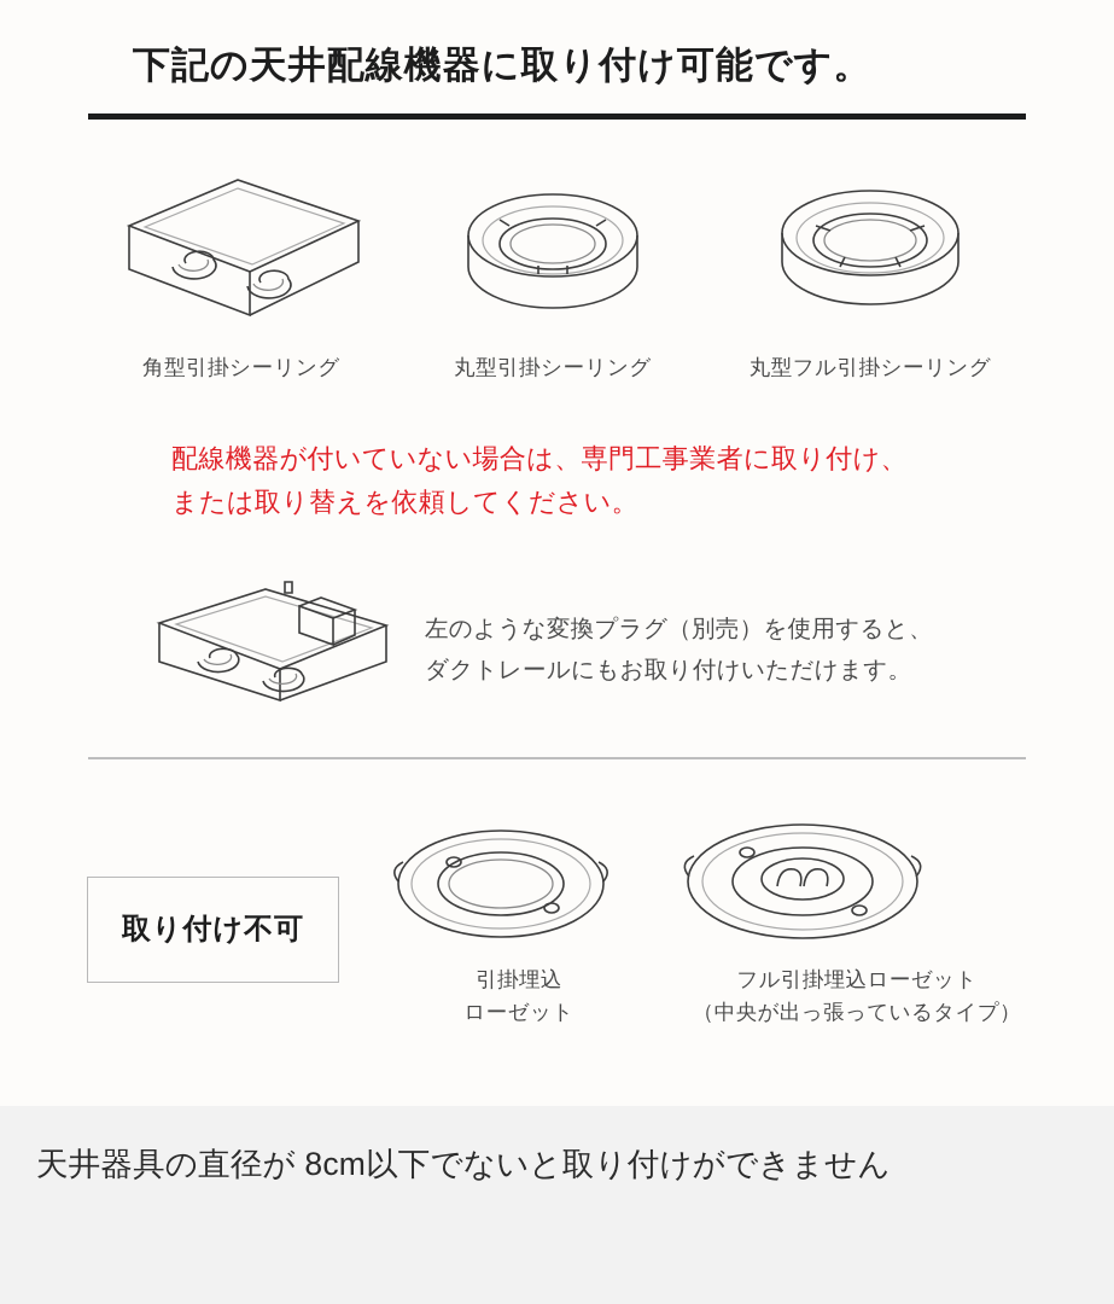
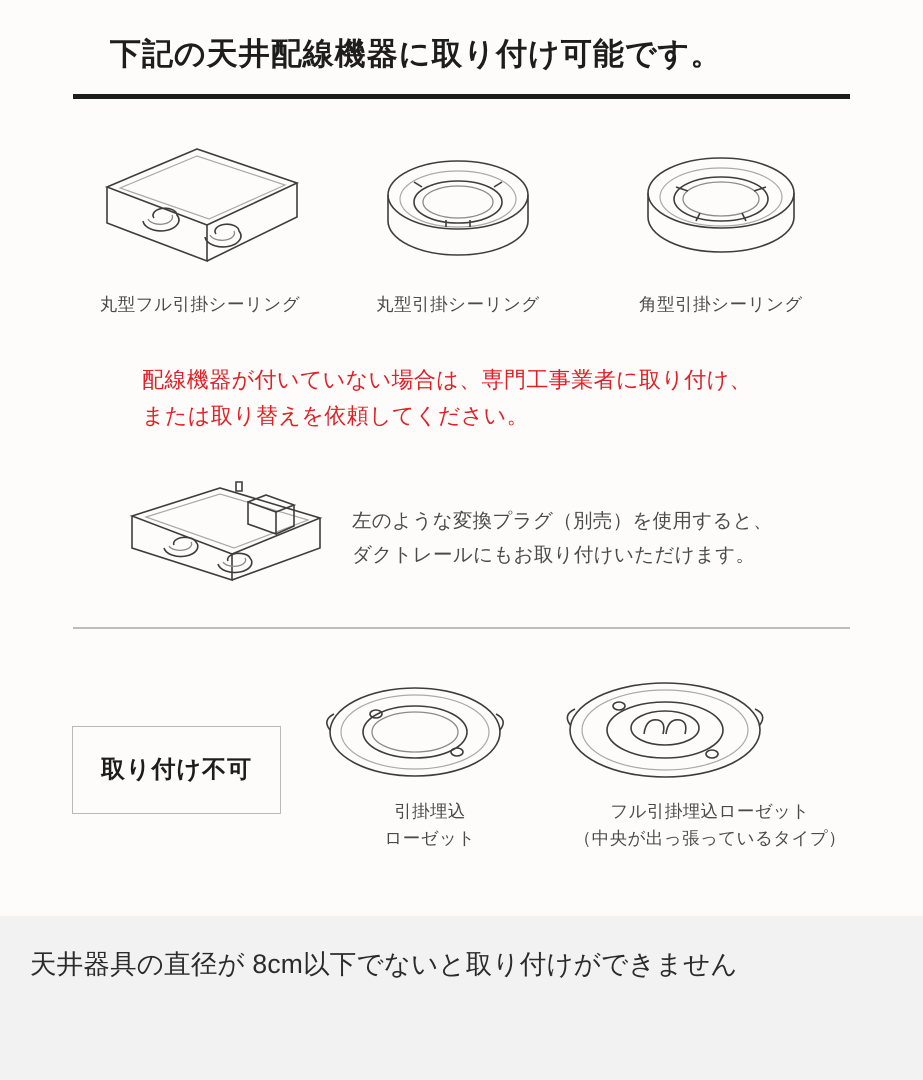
  下記の天井配線機器に取り付け可能です。
- 角型引掛シーリング
+ 丸型フル引掛シーリング
  丸型引掛シーリング
- 丸型フル引掛シーリング
+ 角型引掛シーリング
  配線機器が付いていない場合は、専門工事業者に取り付け、
  または取り替えを依頼してください。
  左のような変換プラグ（別売）を使用すると、
  ダクトレールにもお取り付けいただけます。
  取り付け不可
  引掛埋込
  ローゼット
  フル引掛埋込ローゼット
  （中央が出っ張っているタイプ）
  天井器具の直径が 8cm以下でないと取り付けができません
